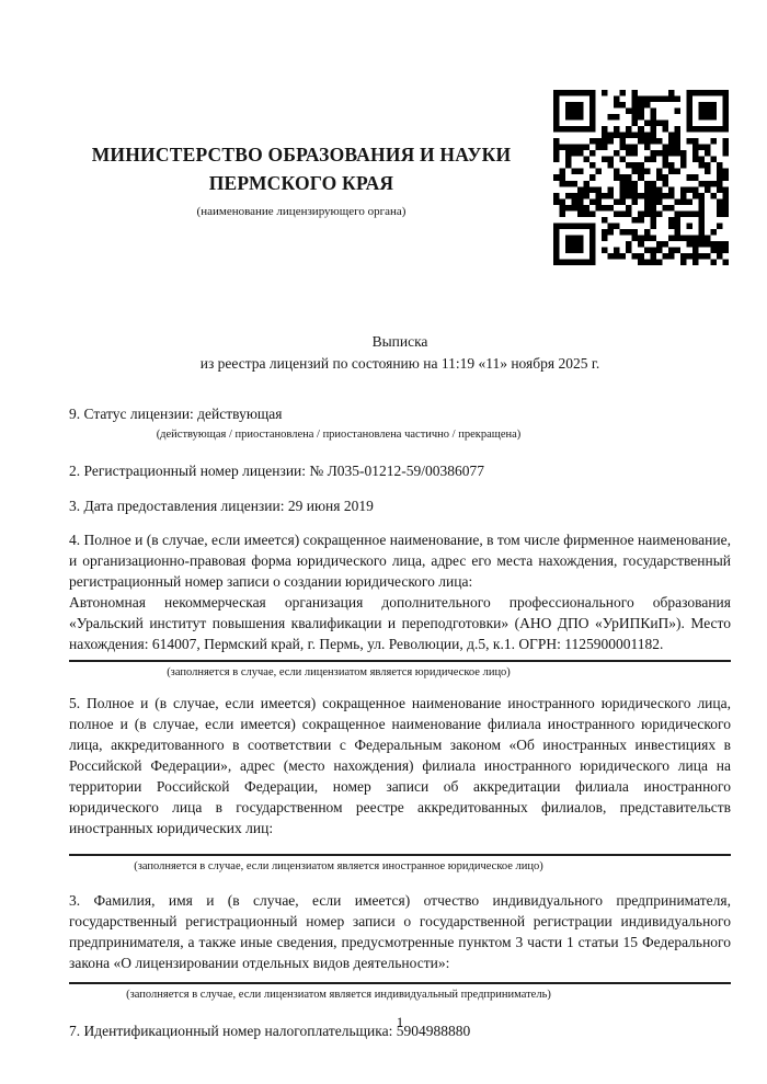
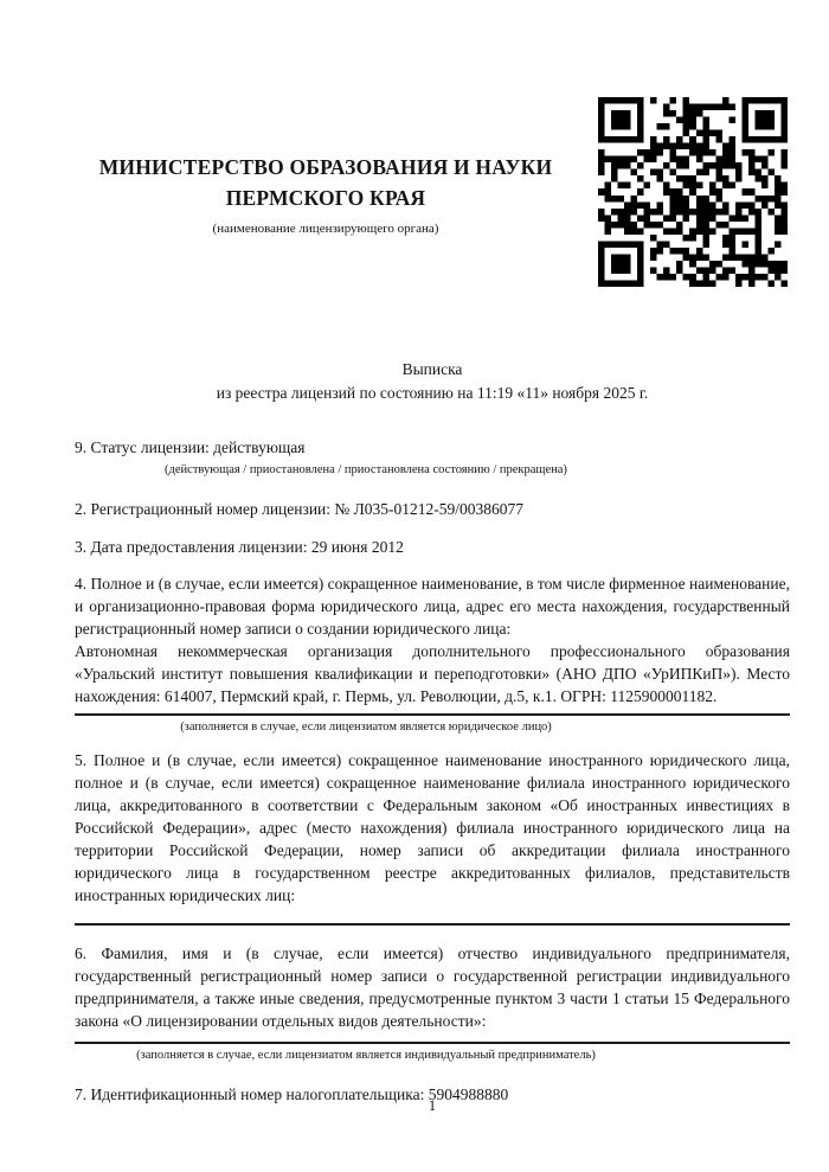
  МИНИСТЕРСТВО ОБРАЗОВАНИЯ И НАУКИ
  ПЕРМСКОГО КРАЯ
  (наименование лицензирующего органа)
  Выписка
  из реестра лицензий по состоянию на 11:19 «11» ноября 2025 г.
  9. Статус лицензии: действующая
- (действующая / приостановлена / приостановлена частично / прекращена)
+ (действующая / приостановлена / приостановлена состоянию / прекращена)
  2. Регистрационный номер лицензии: № Л035-01212-59/00386077
- 3. Дата предоставления лицензии: 29 июня 2019
+ 3. Дата предоставления лицензии: 29 июня 2012
  4. Полное и (в случае, если имеется) сокращенное наименование, в том числе фирменное наименование, и организационно-правовая форма юридического лица, адрес его места нахождения, государственный регистрационный номер записи о создании юридического лица:
  Автономная некоммерческая организация дополнительного профессионального образования «Уральский институт повышения квалификации и переподготовки» (АНО ДПО «УрИПКиП»). Место нахождения: 614007, Пермский край, г. Пермь, ул. Революции, д.5, к.1. ОГРН: 1125900001182.
  (заполняется в случае, если лицензиатом является юридическое лицо)
  5. Полное и (в случае, если имеется) сокращенное наименование иностранного юридического лица, полное и (в случае, если имеется) сокращенное наименование филиала иностранного юридического лица, аккредитованного в соответствии с Федеральным законом «Об иностранных инвестициях в Российской Федерации», адрес (место нахождения) филиала иностранного юридического лица на территории Российской Федерации, номер записи об аккредитации филиала иностранного юридического лица в государственном реестре аккредитованных филиалов, представительств иностранных юридических лиц:
- (заполняется в случае, если лицензиатом является иностранное юридическое лицо)
- 3. Фамилия, имя и (в случае, если имеется) отчество индивидуального предпринимателя, государственный регистрационный номер записи о государственной регистрации индивидуального предпринимателя, а также иные сведения, предусмотренные пунктом 3 части 1 статьи 15 Федерального закона «О лицензировании отдельных видов деятельности»:
+ 6. Фамилия, имя и (в случае, если имеется) отчество индивидуального предпринимателя, государственный регистрационный номер записи о государственной регистрации индивидуального предпринимателя, а также иные сведения, предусмотренные пунктом 3 части 1 статьи 15 Федерального закона «О лицензировании отдельных видов деятельности»:
  (заполняется в случае, если лицензиатом является индивидуальный предприниматель)
  7. Идентификационный номер налогоплательщика: 5904988880
  1
